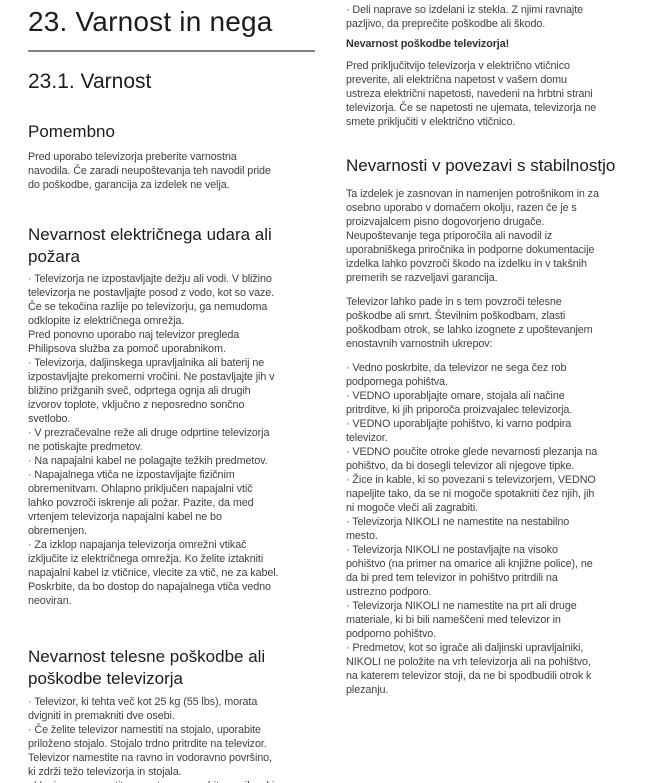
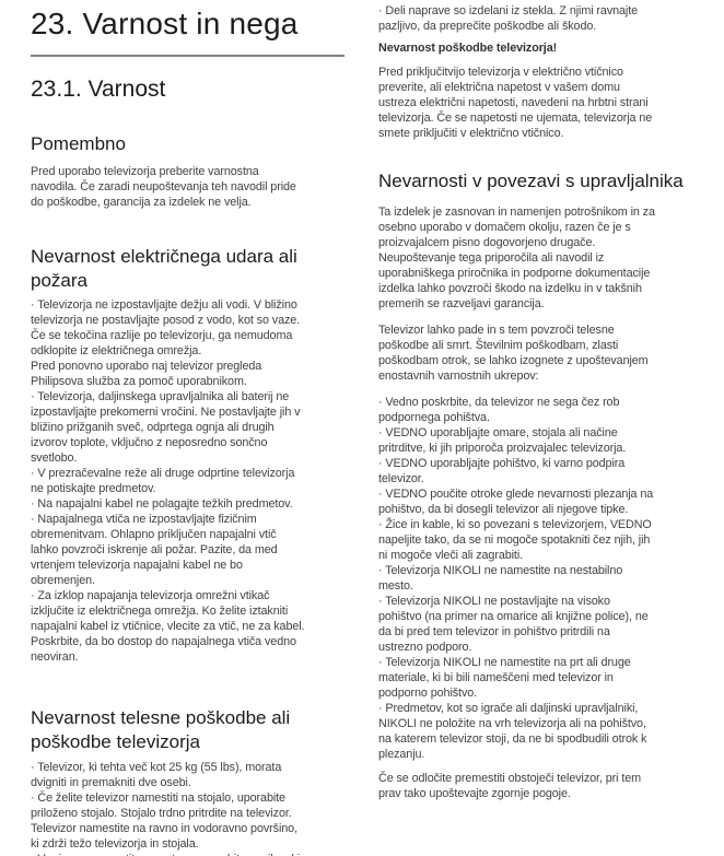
  23. Varnost in nega
  23.1. Varnost
  Pomembno
  Pred uporabo televizorja preberite varnostna
  navodila. Če zaradi neupoštevanja teh navodil pride
  do poškodbe, garancija za izdelek ne velja.
  Nevarnost električnega udara ali
  požara
  · Televizorja ne izpostavljajte dežju ali vodi. V bližino
  televizorja ne postavljajte posod z vodo, kot so vaze.
  Če se tekočina razlije po televizorju, ga nemudoma
  odklopite iz električnega omrežja.
  Pred ponovno uporabo naj televizor pregleda
  Philipsova služba za pomoč uporabnikom.
  · Televizorja, daljinskega upravljalnika ali baterij ne
  izpostavljajte prekomerni vročini. Ne postavljajte jih v
  bližino prižganih sveč, odprtega ognja ali drugih
  izvorov toplote, vključno z neposredno sončno
  svetlobo.
  · V prezračevalne reže ali druge odprtine televizorja
  ne potiskajte predmetov.
  · Na napajalni kabel ne polagajte težkih predmetov.
  · Napajalnega vtiča ne izpostavljajte fizičnim
  obremenitvam. Ohlapno priključen napajalni vtič
  lahko povzroči iskrenje ali požar. Pazite, da med
  vrtenjem televizorja napajalni kabel ne bo
  obremenjen.
  · Za izklop napajanja televizorja omrežni vtikač
  izključite iz električnega omrežja. Ko želite iztakniti
  napajalni kabel iz vtičnice, vlecite za vtič, ne za kabel.
  Poskrbite, da bo dostop do napajalnega vtiča vedno
  neoviran.
  Nevarnost telesne poškodbe ali
  poškodbe televizorja
  · Televizor, ki tehta več kot 25 kg (55 lbs), morata
  dvigniti in premakniti dve osebi.
  · Če želite televizor namestiti na stojalo, uporabite
  priloženo stojalo. Stojalo trdno pritrdite na televizor.
  Televizor namestite na ravno in vodoravno površino,
  ki zdrži težo televizorja in stojala.
  · Deli naprave so izdelani iz stekla. Z njimi ravnajte
  pazljivo, da preprečite poškodbe ali škodo.
  Nevarnost poškodbe televizorja!
  Pred priključitvijo televizorja v električno vtičnico
  preverite, ali električna napetost v vašem domu
  ustreza električni napetosti, navedeni na hrbtni strani
  televizorja. Če se napetosti ne ujemata, televizorja ne
  smete priključiti v električno vtičnico.
- Nevarnosti v povezavi s stabilnostjo
+ Nevarnosti v povezavi s upravljalnika
  Ta izdelek je zasnovan in namenjen potrošnikom in za
  osebno uporabo v domačem okolju, razen če je s
  proizvajalcem pisno dogovorjeno drugače.
  Neupoštevanje tega priporočila ali navodil iz
  uporabniškega priročnika in podporne dokumentacije
  izdelka lahko povzroči škodo na izdelku in v takšnih
  premerih se razveljavi garancija.
  Televizor lahko pade in s tem povzroči telesne
  poškodbe ali smrt. Številnim poškodbam, zlasti
  poškodbam otrok, se lahko izognete z upoštevanjem
  enostavnih varnostnih ukrepov:
  · Vedno poskrbite, da televizor ne sega čez rob
  podpornega pohištva.
  · VEDNO uporabljajte omare, stojala ali načine
  pritrditve, ki jih priporoča proizvajalec televizorja.
  · VEDNO uporabljajte pohištvo, ki varno podpira
  televizor.
  · VEDNO poučite otroke glede nevarnosti plezanja na
  pohištvo, da bi dosegli televizor ali njegove tipke.
  · Žice in kable, ki so povezani s televizorjem, VEDNO
  napeljite tako, da se ni mogoče spotakniti čez njih, jih
  ni mogoče vleči ali zagrabiti.
  · Televizorja NIKOLI ne namestite na nestabilno
  mesto.
  · Televizorja NIKOLI ne postavljajte na visoko
  pohištvo (na primer na omarice ali knjižne police), ne
  da bi pred tem televizor in pohištvo pritrdili na
  ustrezno podporo.
  · Televizorja NIKOLI ne namestite na prt ali druge
  materiale, ki bi bili nameščeni med televizor in
  podporno pohištvo.
  · Predmetov, kot so igrače ali daljinski upravljalniki,
  NIKOLI ne položite na vrh televizorja ali na pohištvo,
  na katerem televizor stoji, da ne bi spodbudili otrok k
  plezanju.
+ Če se odločite premestiti obstoječi televizor, pri tem
+ prav tako upoštevajte zgornje pogoje.
